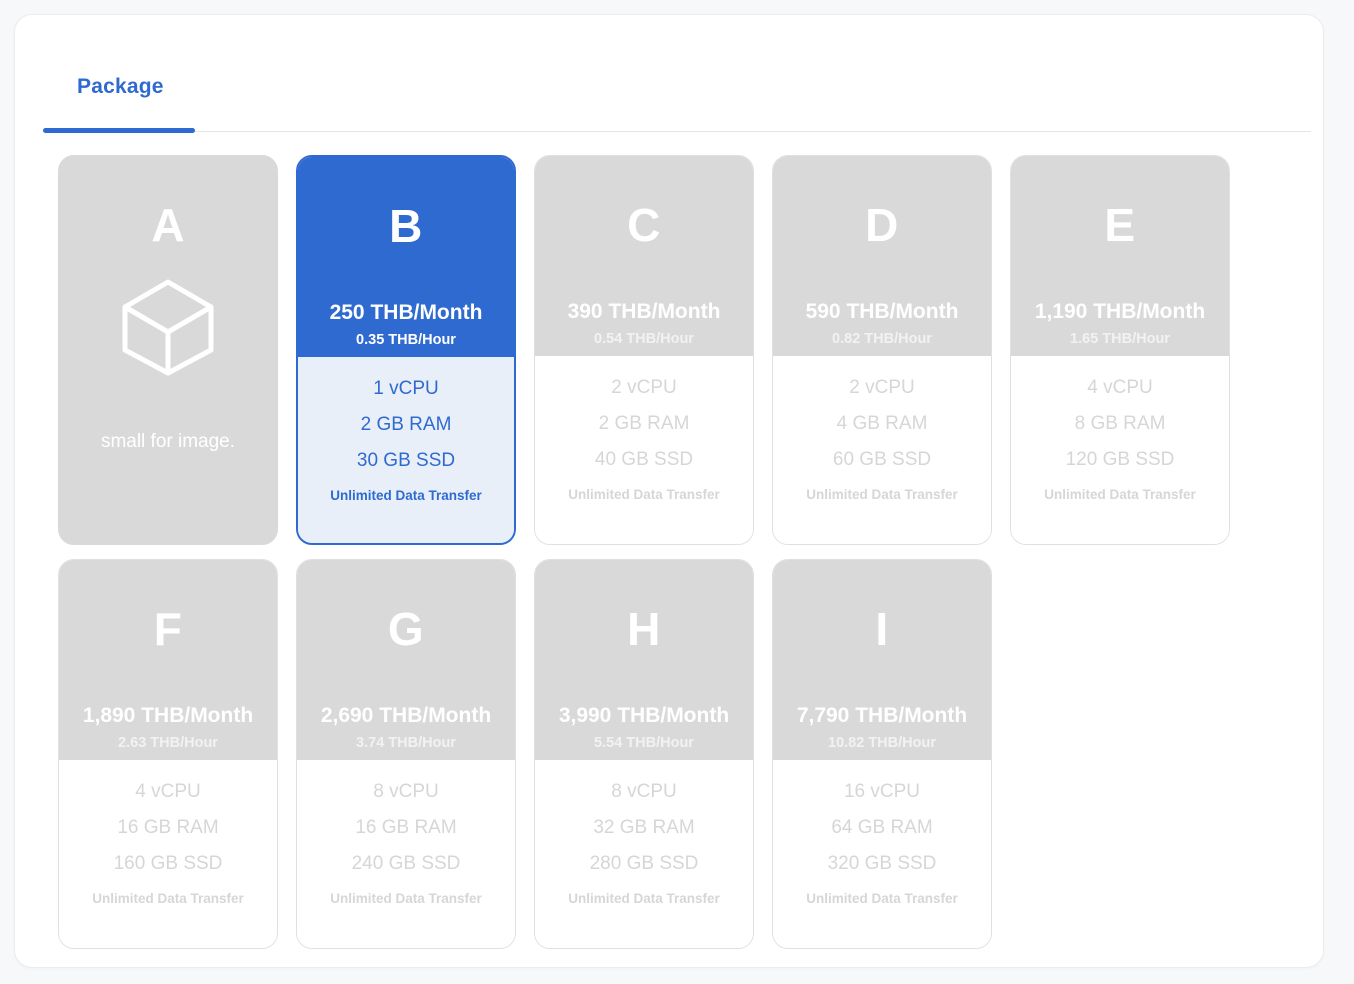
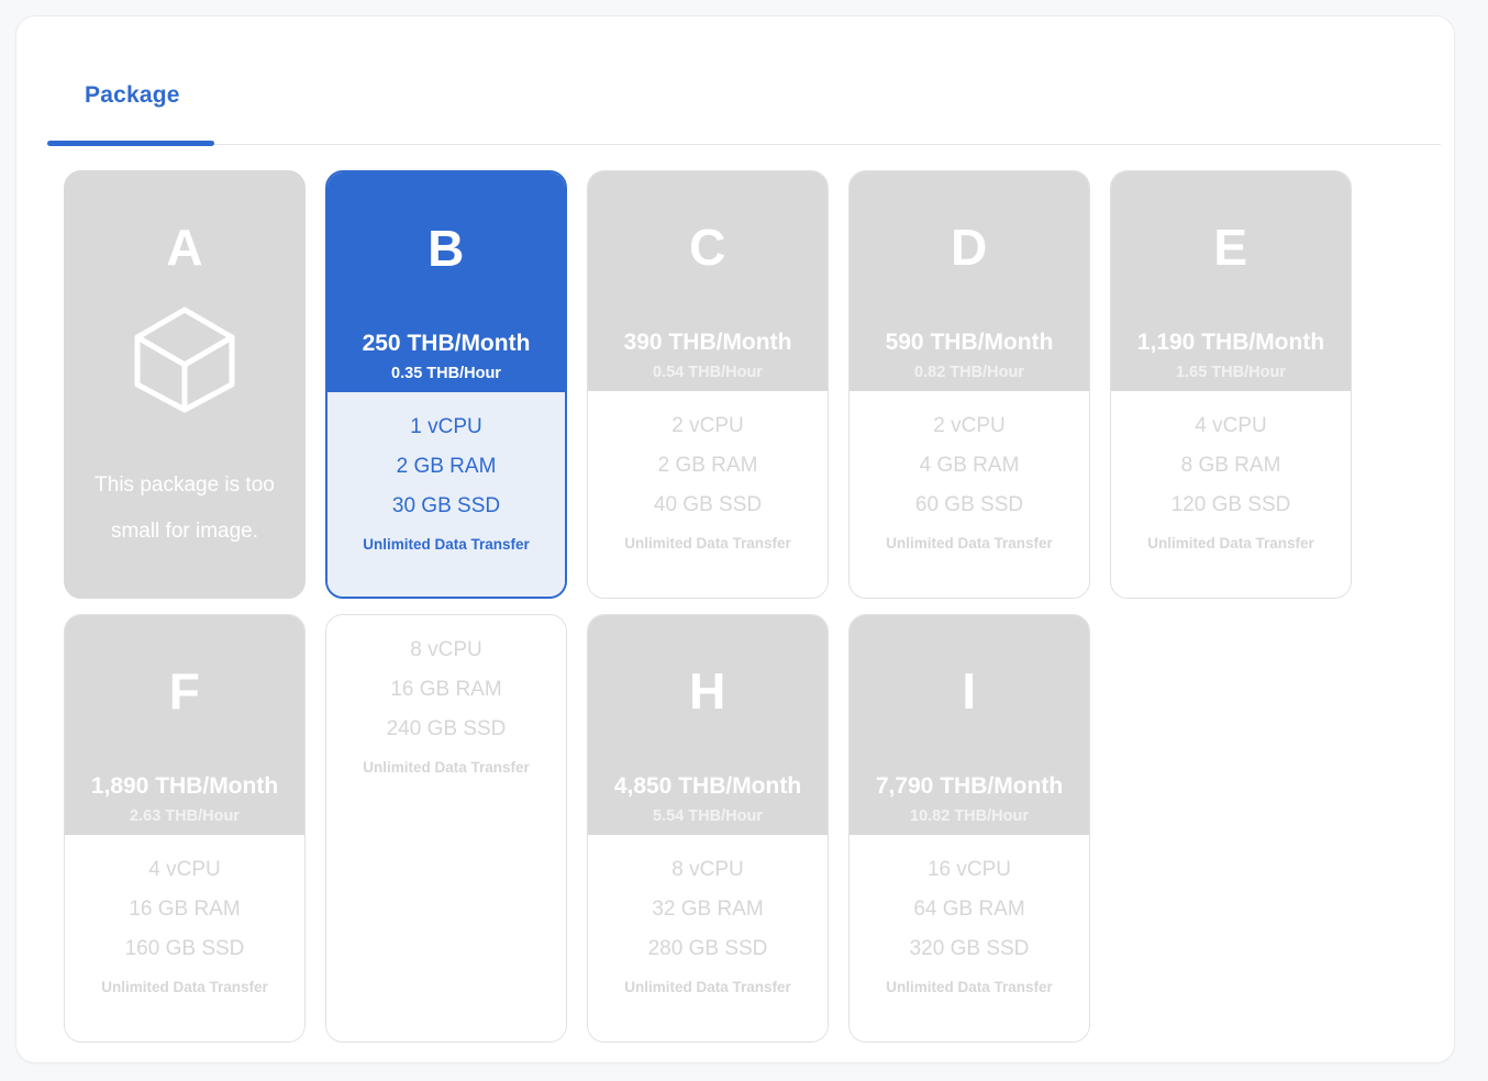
  Package
  A
+ This package is too
  small for image.
  B
  250 THB/Month
  0.35 THB/Hour
  1 vCPU
  2 GB RAM
  30 GB SSD
  Unlimited Data Transfer
  C
  390 THB/Month
  0.54 THB/Hour
  2 vCPU
  2 GB RAM
  40 GB SSD
  Unlimited Data Transfer
  D
  590 THB/Month
  0.82 THB/Hour
  2 vCPU
  4 GB RAM
  60 GB SSD
  Unlimited Data Transfer
  E
  1,190 THB/Month
  1.65 THB/Hour
  4 vCPU
  8 GB RAM
  120 GB SSD
  Unlimited Data Transfer
  F
  1,890 THB/Month
  2.63 THB/Hour
  4 vCPU
  16 GB RAM
  160 GB SSD
  Unlimited Data Transfer
- G
- 2,690 THB/Month
- 3.74 THB/Hour
  8 vCPU
  16 GB RAM
  240 GB SSD
  Unlimited Data Transfer
  H
- 3,990 THB/Month
+ 4,850 THB/Month
  5.54 THB/Hour
  8 vCPU
  32 GB RAM
  280 GB SSD
  Unlimited Data Transfer
  I
  7,790 THB/Month
  10.82 THB/Hour
  16 vCPU
  64 GB RAM
  320 GB SSD
  Unlimited Data Transfer
